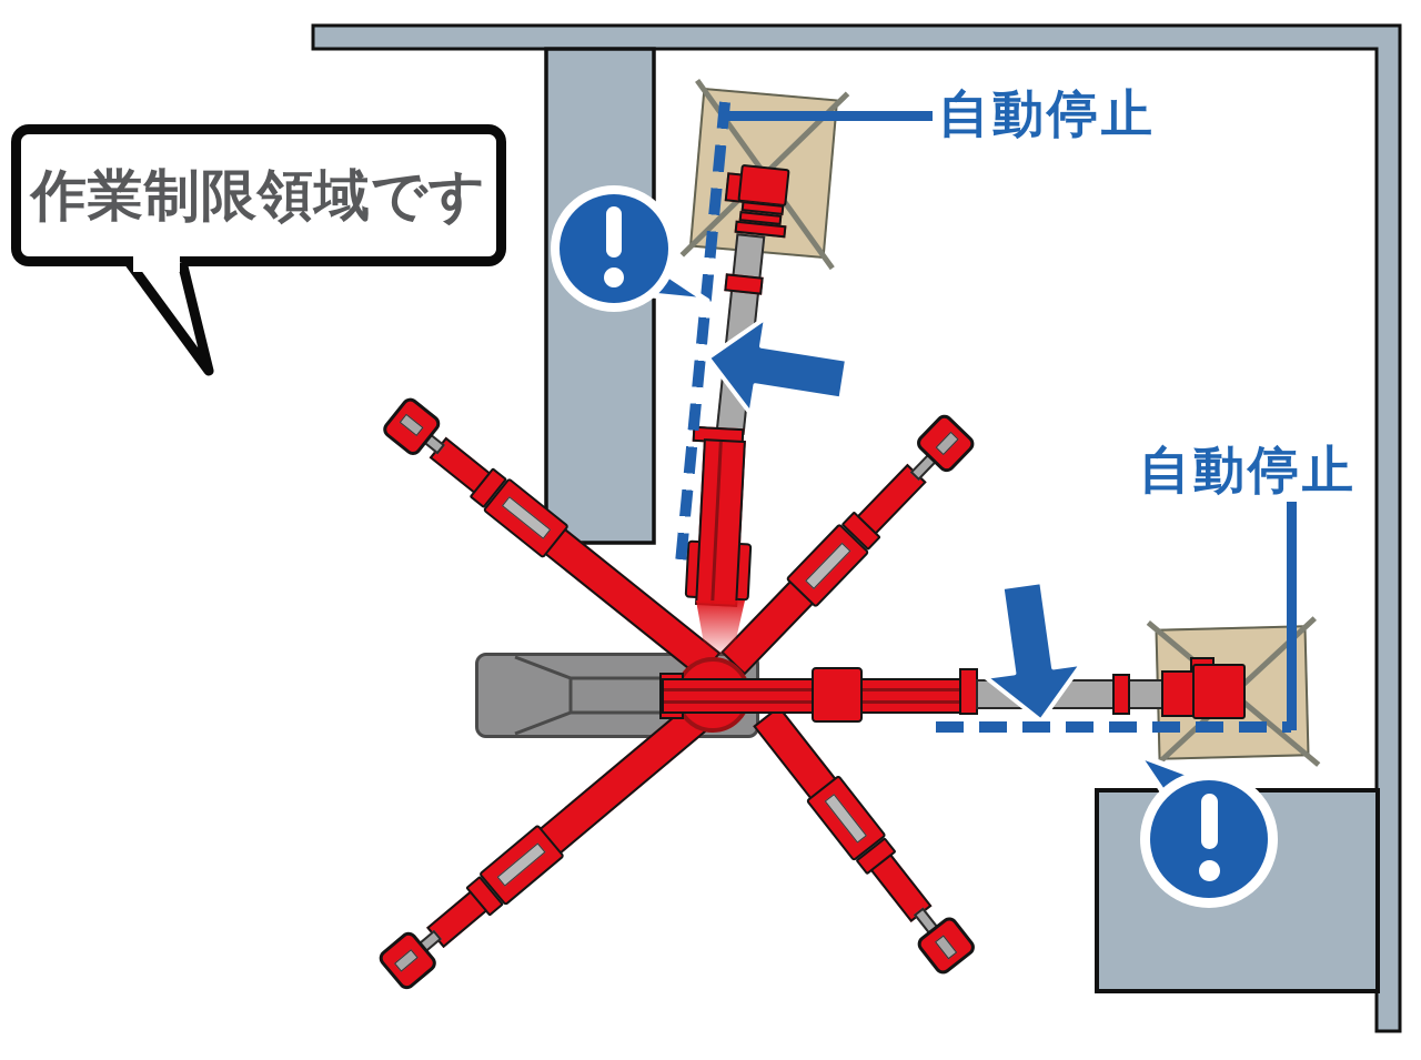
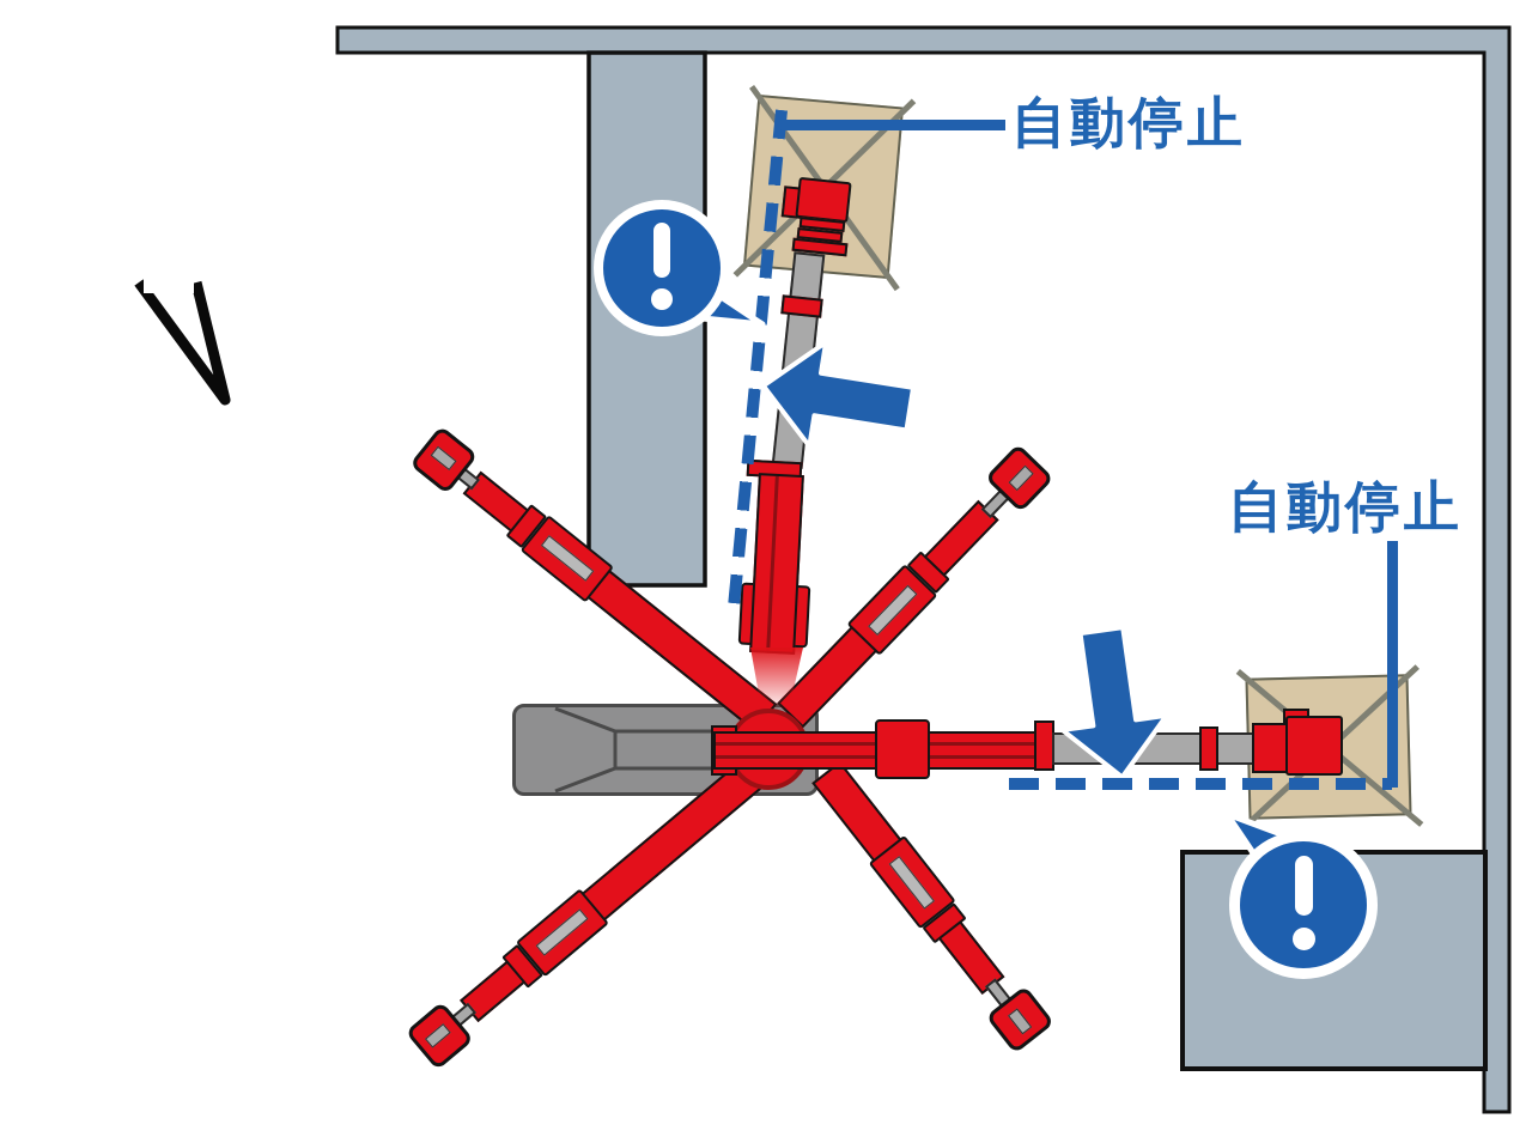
- 作業制限領域です
  自動停止
  自動停止
